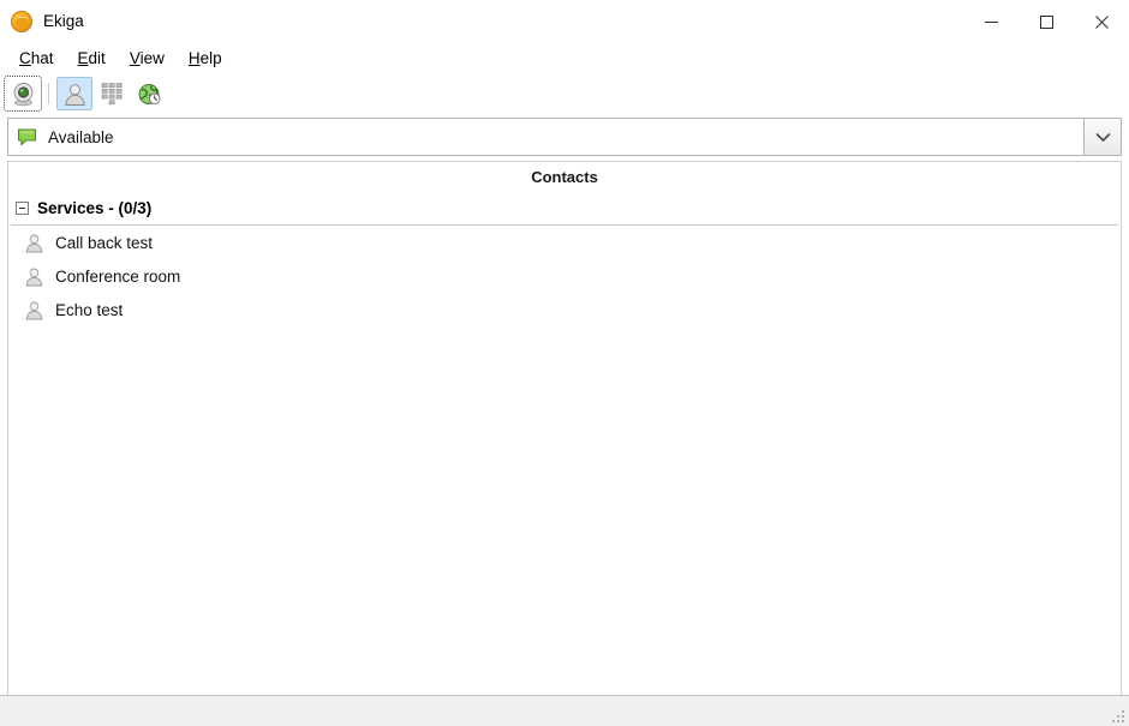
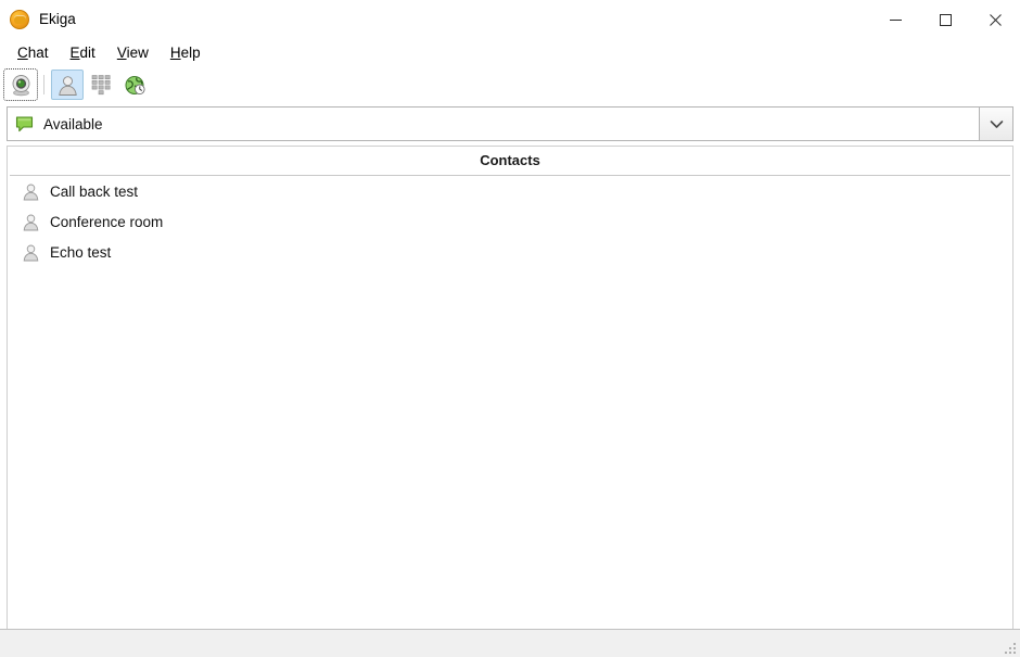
  Ekiga
  Chat
  Edit
  View
  Help
  Available
  Contacts
- Services - (0/3)
  Call back test
  Conference room
  Echo test
